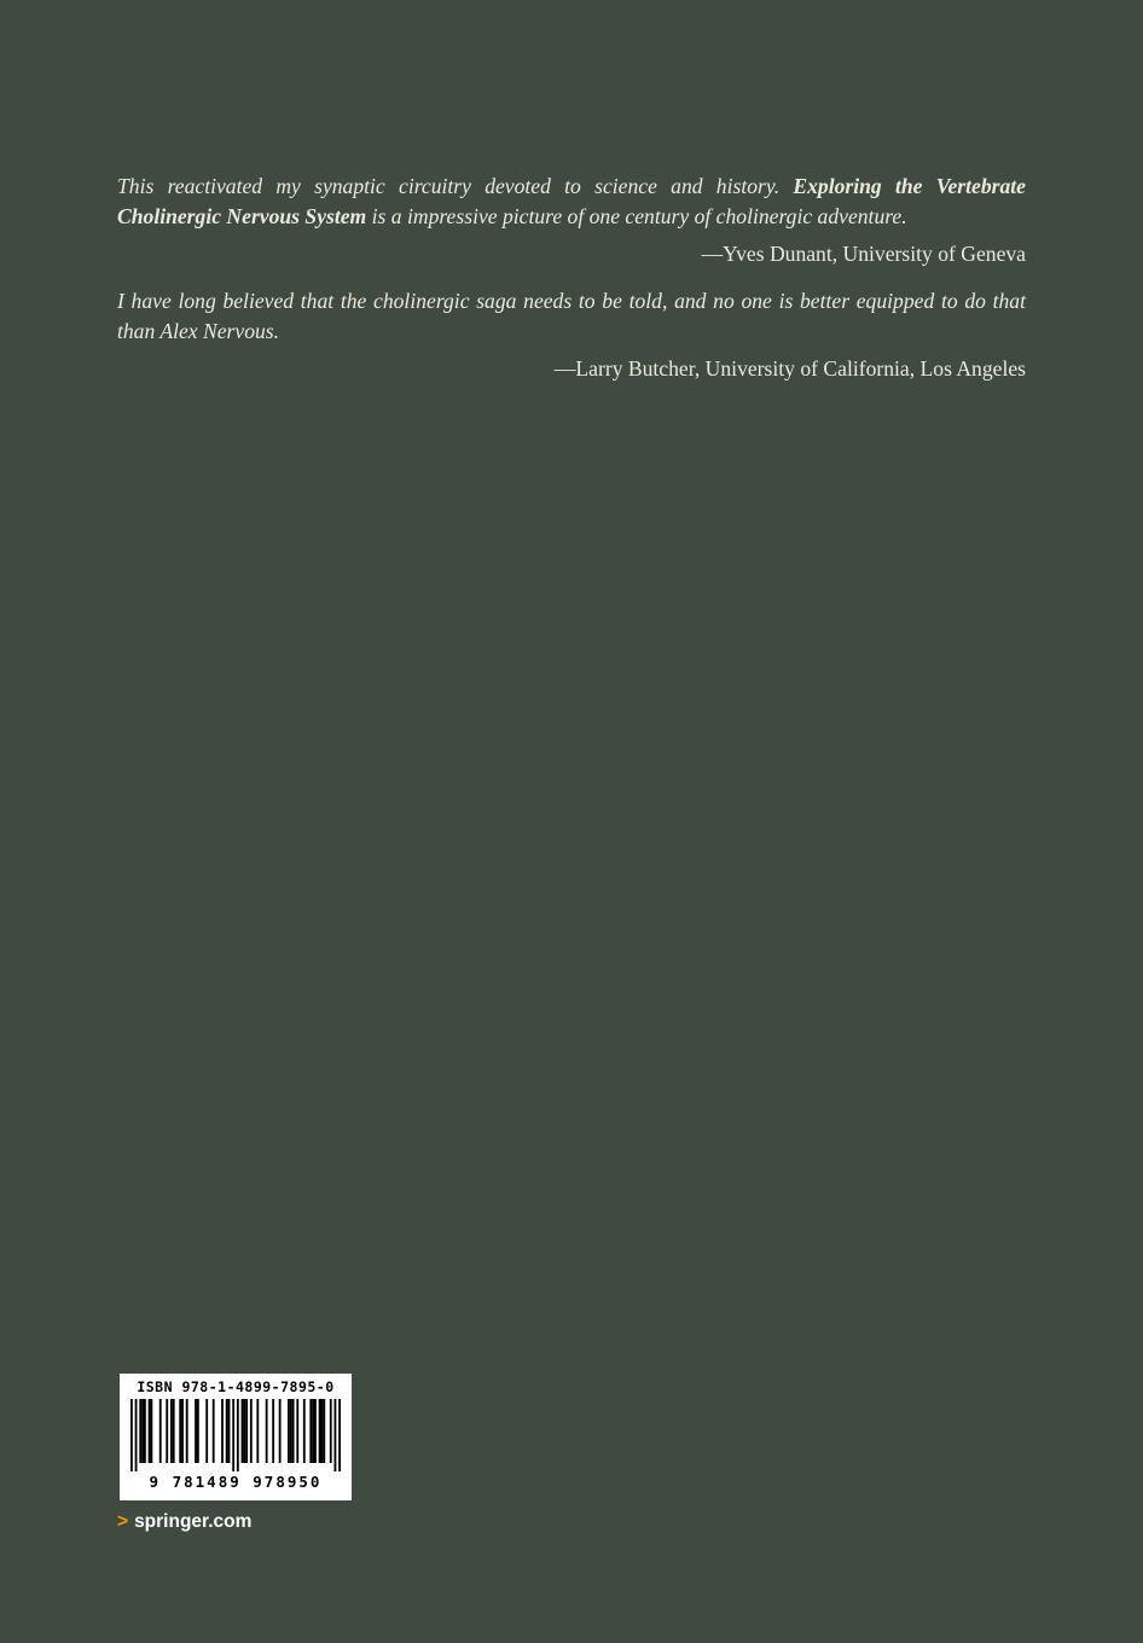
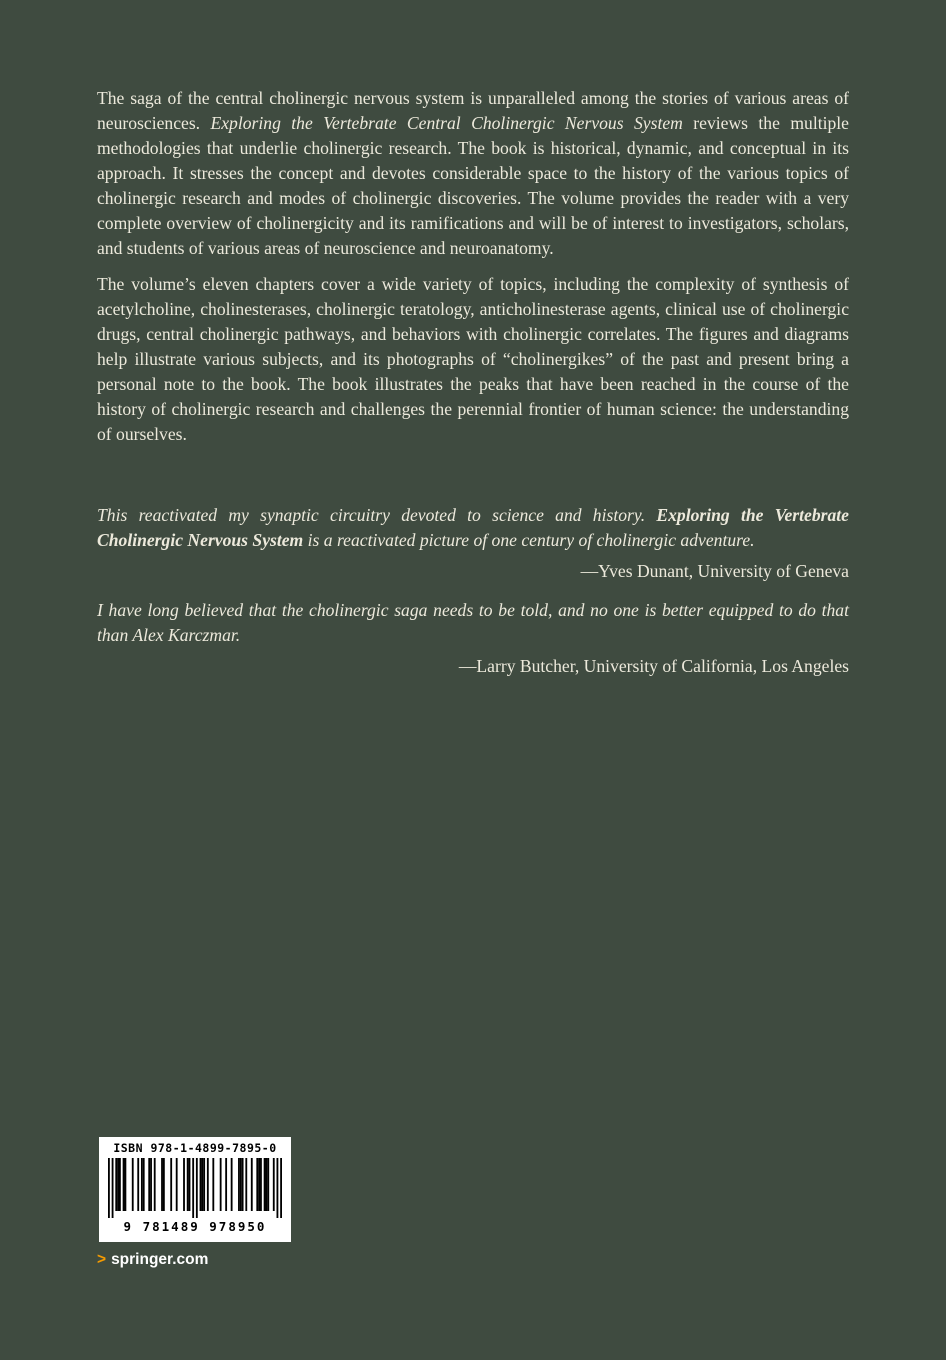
+ The saga of the central cholinergic nervous system is unparalleled among the stories of various areas of neurosciences. Exploring the Vertebrate Central Cholinergic Nervous System reviews the multiple methodologies that underlie cholinergic research. The book is historical, dynamic, and conceptual in its approach. It stresses the concept and devotes considerable space to the history of the various topics of cholinergic research and modes of cholinergic discoveries. The volume provides the reader with a very complete overview of cholinergicity and its ramifications and will be of interest to investigators, scholars, and students of various areas of neuroscience and neuroanatomy.
+ The volume’s eleven chapters cover a wide variety of topics, including the complexity of synthesis of acetylcholine, cholinesterases, cholinergic teratology, anticholinesterase agents, clinical use of cholinergic drugs, central cholinergic pathways, and behaviors with cholinergic correlates. The figures and diagrams help illustrate various subjects, and its photographs of “cholinergikes” of the past and present bring a personal note to the book. The book illustrates the peaks that have been reached in the course of the history of cholinergic research and challenges the perennial frontier of human science: the understanding of ourselves.
- This reactivated my synaptic circuitry devoted to science and history. Exploring the Vertebrate Cholinergic Nervous System is a impressive picture of one century of cholinergic adventure.
+ This reactivated my synaptic circuitry devoted to science and history. Exploring the Vertebrate Cholinergic Nervous System is a reactivated picture of one century of cholinergic adventure.
  —Yves Dunant, University of Geneva
- I have long believed that the cholinergic saga needs to be told, and no one is better equipped to do that than Alex Nervous.
+ I have long believed that the cholinergic saga needs to be told, and no one is better equipped to do that than Alex Karczmar.
  —Larry Butcher, University of California, Los Angeles
  ISBN 978-1-4899-7895-0
  9 781489 978950
  > springer.com
